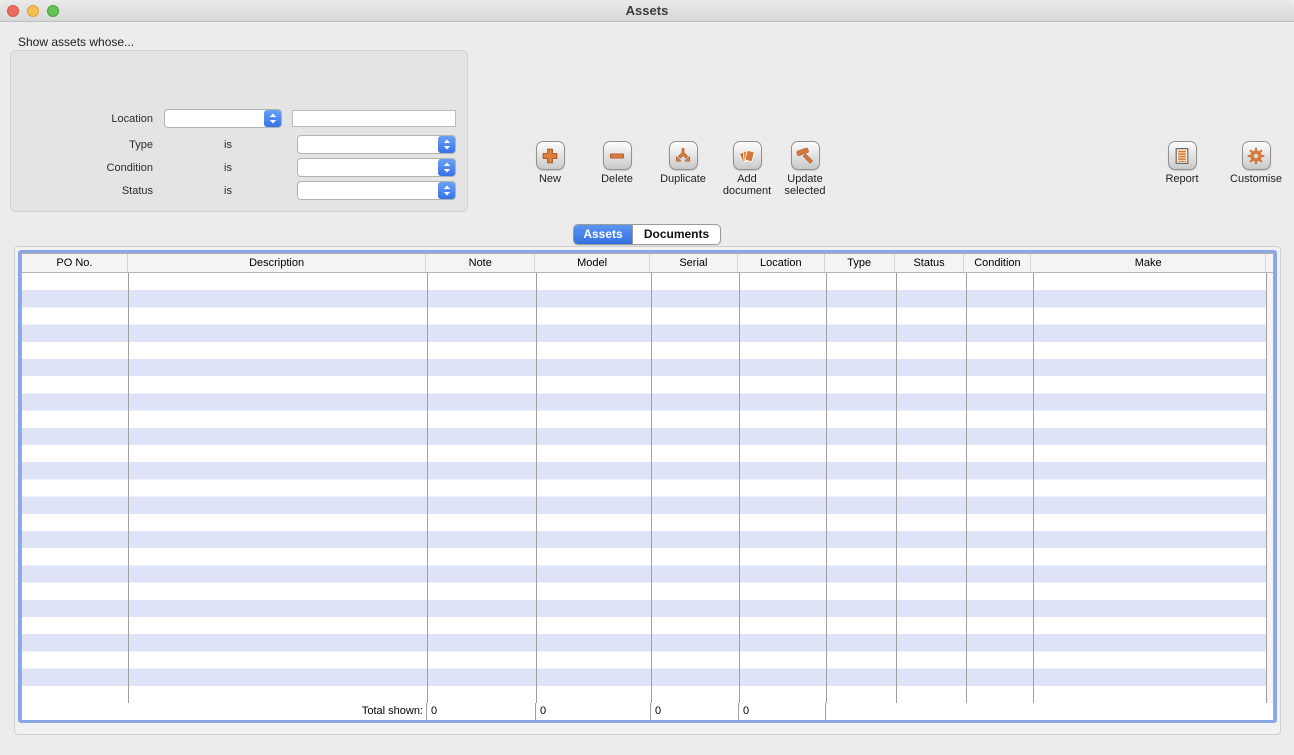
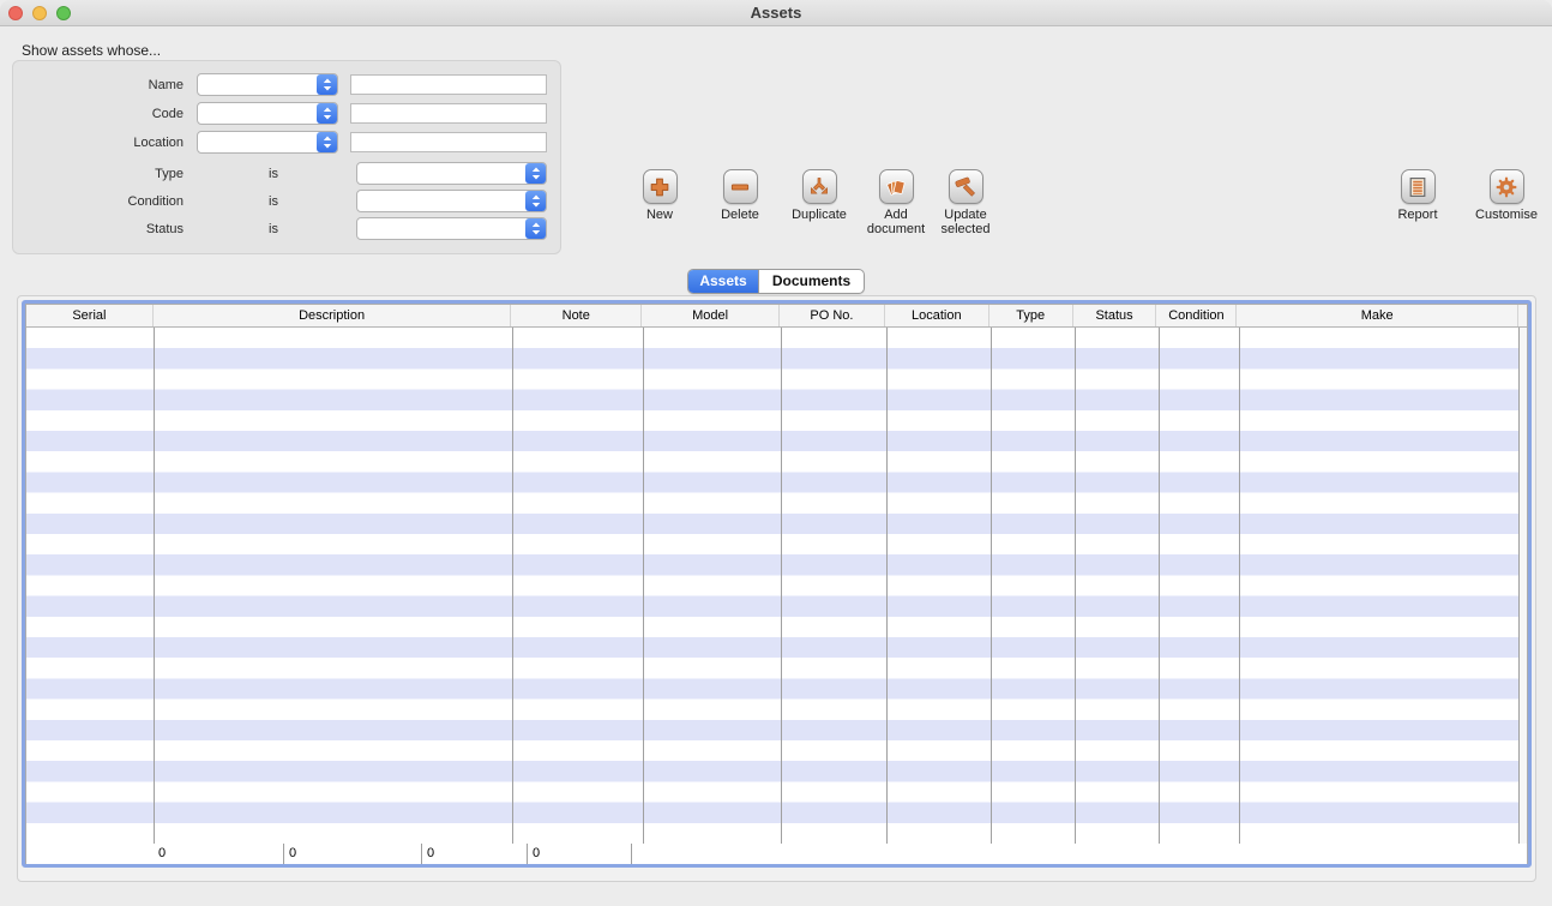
  Assets
  Show assets whose...
+ Name
+ Code
  Location
  Type
  is
  Condition
  is
  Status
  is
  New
  Delete
  Duplicate
  Add document
  Update selected
  Report
  Customise
  Assets
  Documents
- PO No.
+ Serial
  Description
  Note
  Model
- Serial
+ PO No.
  Location
  Type
  Status
  Condition
  Make
- Total shown:
  0
  0
  0
  0
